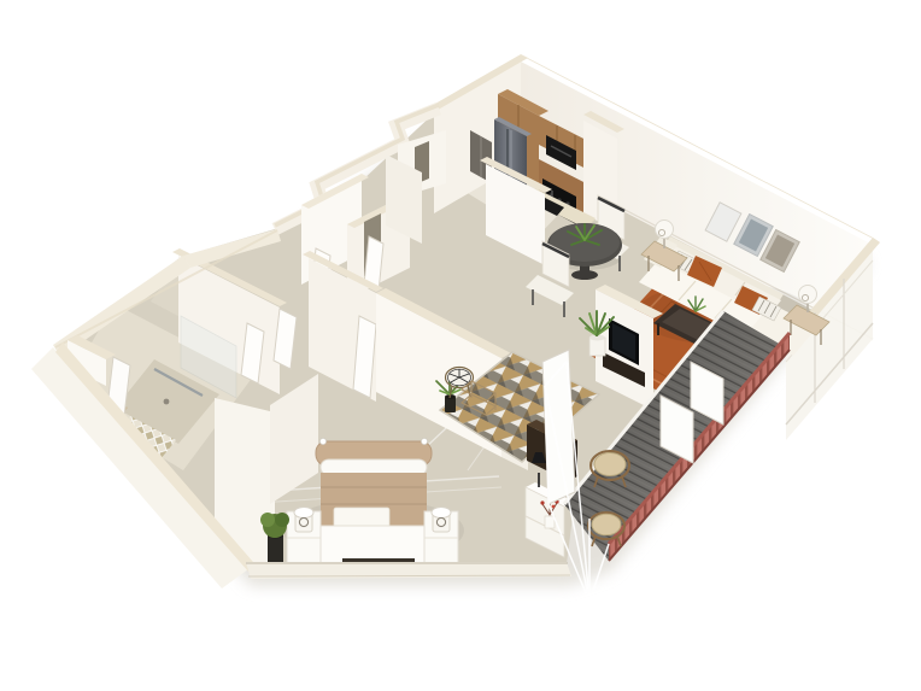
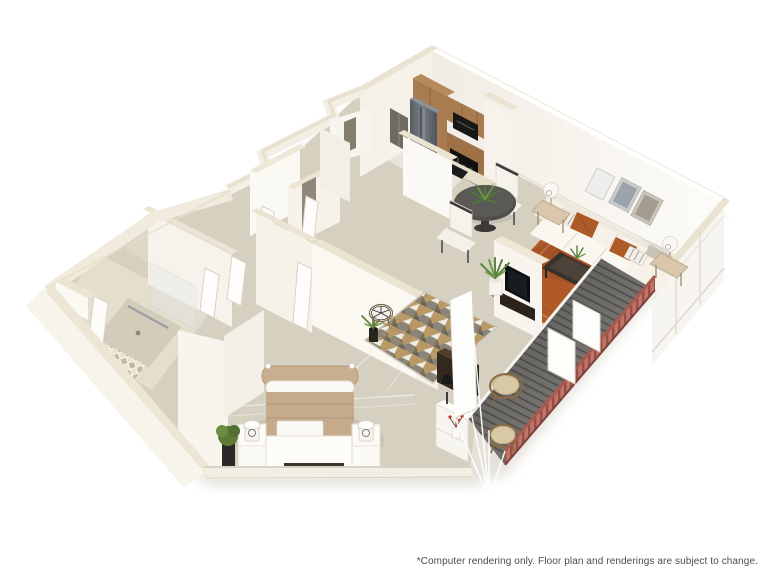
+ *Computer rendering only. Floor plan and renderings are subject to change.
